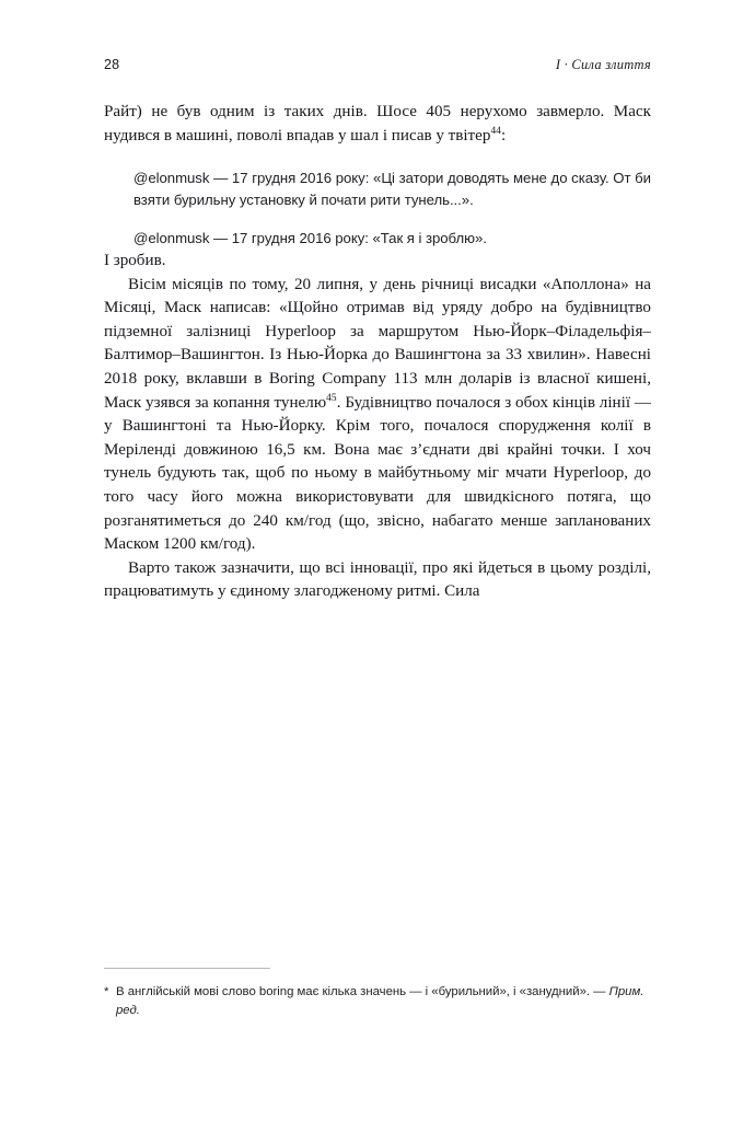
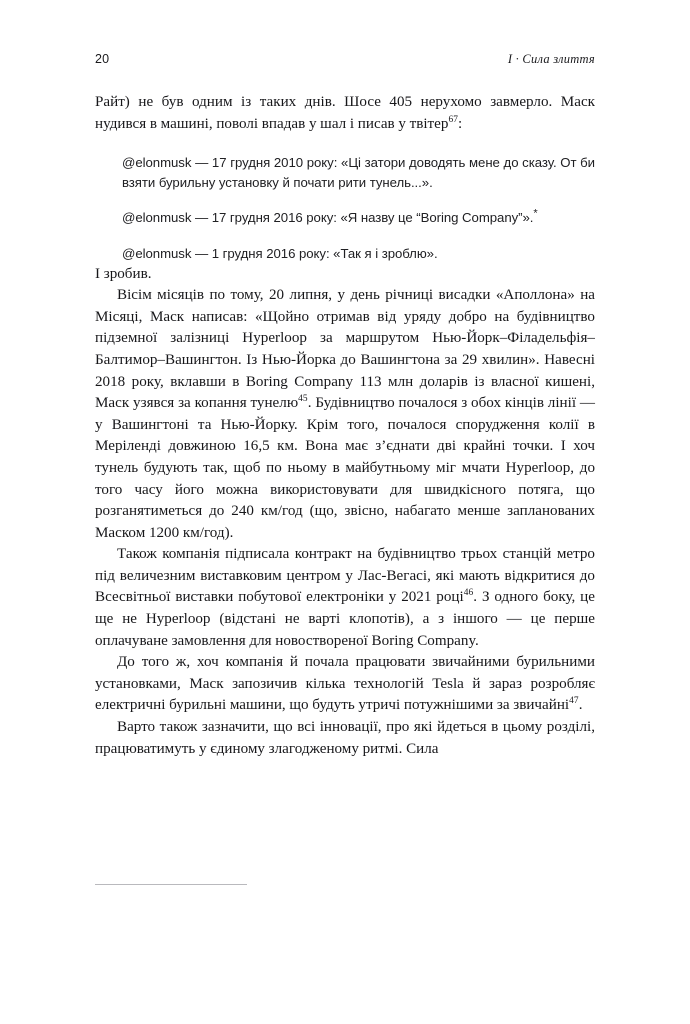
- 28
+ 20
  I · Сила злиття
- Райт) не був одним із таких днів. Шосе 405 нерухомо завмерло. Маск нудився в машині, поволі впадав у шал і писав у твітер44:
+ Райт) не був одним із таких днів. Шосе 405 нерухомо завмерло. Маск нудився в машині, поволі впадав у шал і писав у твітер67:
- @elonmusk — 17 грудня 2016 року: «Ці затори доводять мене до сказу. От би взяти бурильну установку й почати рити тунель...».
+ @elonmusk — 17 грудня 2010 року: «Ці затори доводять мене до сказу. От би взяти бурильну установку й почати рити тунель...».
+ @elonmusk — 17 грудня 2016 року: «Я назву це “Boring Company”».*
- @elonmusk — 17 грудня 2016 року: «Так я і зроблю».
+ @elonmusk — 1 грудня 2016 року: «Так я і зроблю».
  І зробив.
- Вісім місяців по тому, 20 липня, у день річниці висадки «Аполлона» на Місяці, Маск написав: «Щойно отримав від уряду добро на будівництво підземної залізниці Hyperloop за маршрутом Нью-Йорк–Філадельфія–Балтимор–Вашингтон. Із Нью-Йорка до Вашингтона за 33 хвилин». Навесні 2018 року, вклавши в Boring Company 113 млн доларів із власної кишені, Маск узявся за копання тунелю45. Будівництво почалося з обох кінців лінії — у Вашингтоні та Нью-Йорку. Крім того, почалося спорудження колії в Меріленді довжиною 16,5 км. Вона має з’єднати дві крайні точки. І хоч тунель будують так, щоб по ньому в майбутньому міг мчати Hyperloop, до того часу його можна використовувати для швидкісного потяга, що розганятиметься до 240 км/год (що, звісно, набагато менше запланованих Маском 1200 км/год).
+ Вісім місяців по тому, 20 липня, у день річниці висадки «Аполлона» на Місяці, Маск написав: «Щойно отримав від уряду добро на будівництво підземної залізниці Hyperloop за маршрутом Нью-Йорк–Філадельфія–Балтимор–Вашингтон. Із Нью-Йорка до Вашингтона за 29 хвилин». Навесні 2018 року, вклавши в Boring Company 113 млн доларів із власної кишені, Маск узявся за копання тунелю45. Будівництво почалося з обох кінців лінії — у Вашингтоні та Нью-Йорку. Крім того, почалося спорудження колії в Меріленді довжиною 16,5 км. Вона має з’єднати дві крайні точки. І хоч тунель будують так, щоб по ньому в майбутньому міг мчати Hyperloop, до того часу його можна використовувати для швидкісного потяга, що розганятиметься до 240 км/год (що, звісно, набагато менше запланованих Маском 1200 км/год).
+ Також компанія підписала контракт на будівництво трьох станцій метро під величезним виставковим центром у Лас-Вегасі, які мають відкритися до Всесвітньої виставки побутової електроніки у 2021 році46. З одного боку, це ще не Hyperloop (відстані не варті клопотів), а з іншого — це перше оплачуване замовлення для новоствореної Boring Company.
+ До того ж, хоч компанія й почала працювати звичайними бурильними установками, Маск запозичив кілька технологій Tesla й зараз розробляє електричні бурильні машини, що будуть утричі потужнішими за звичайні47.
  Варто також зазначити, що всі інновації, про які йдеться в цьому розділі, працюватимуть у єдиному злагодженому ритмі. Сила
- *
- В англійській мові слово boring має кілька значень — і «бурильний», і «занудний». — Прим. ред.
